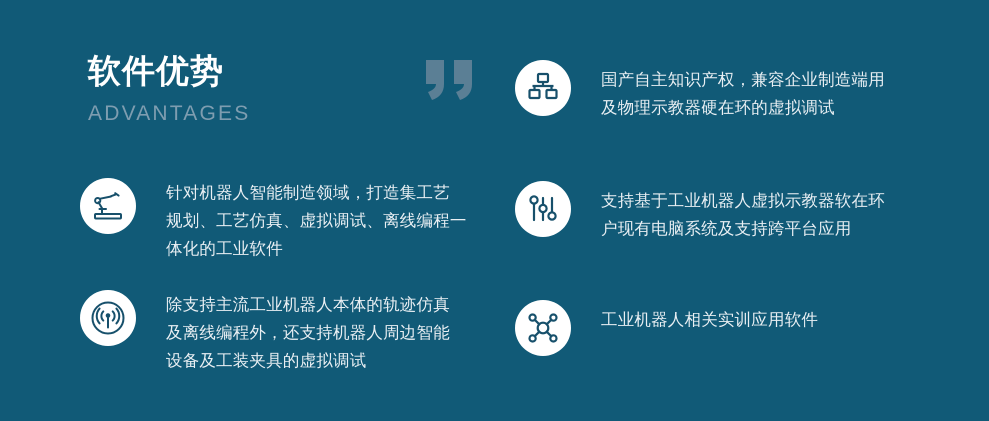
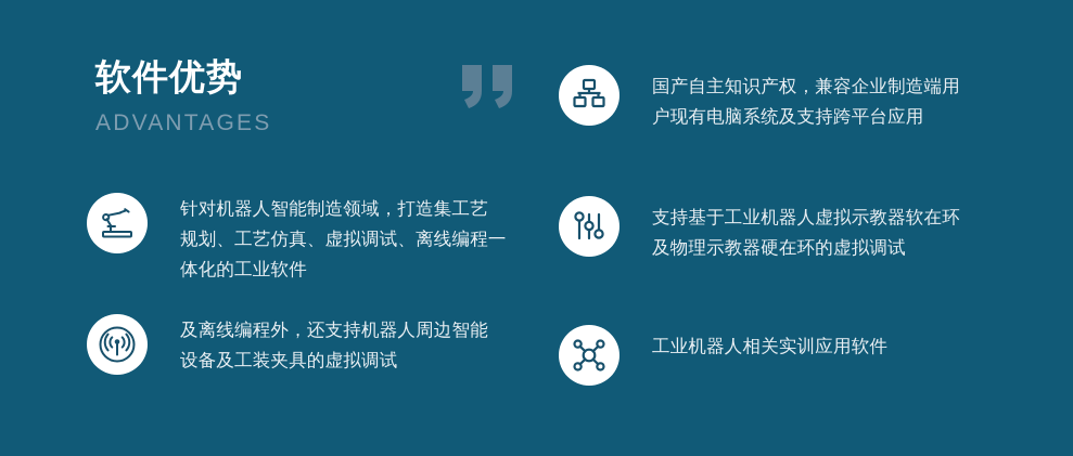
  软件优势
  ADVANTAGES
  针对机器人智能制造领域，打造集工艺
  规划、工艺仿真、虚拟调试、离线编程一
  体化的工业软件
- 除支持主流工业机器人本体的轨迹仿真
  及离线编程外，还支持机器人周边智能
  设备及工装夹具的虚拟调试
  国产自主知识产权，兼容企业制造端用
- 及物理示教器硬在环的虚拟调试
+ 户现有电脑系统及支持跨平台应用
  支持基于工业机器人虚拟示教器软在环
- 户现有电脑系统及支持跨平台应用
+ 及物理示教器硬在环的虚拟调试
  工业机器人相关实训应用软件
